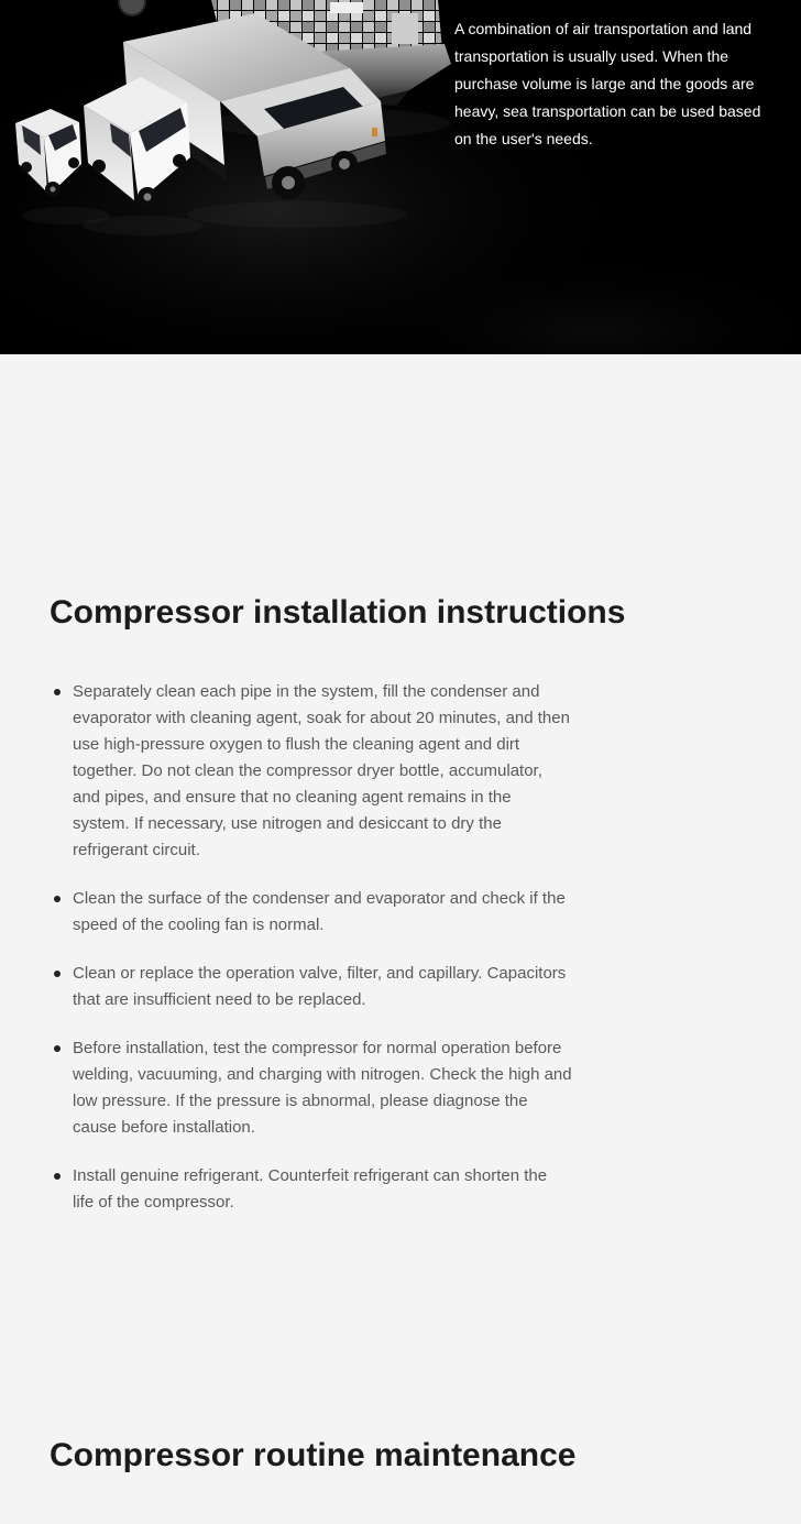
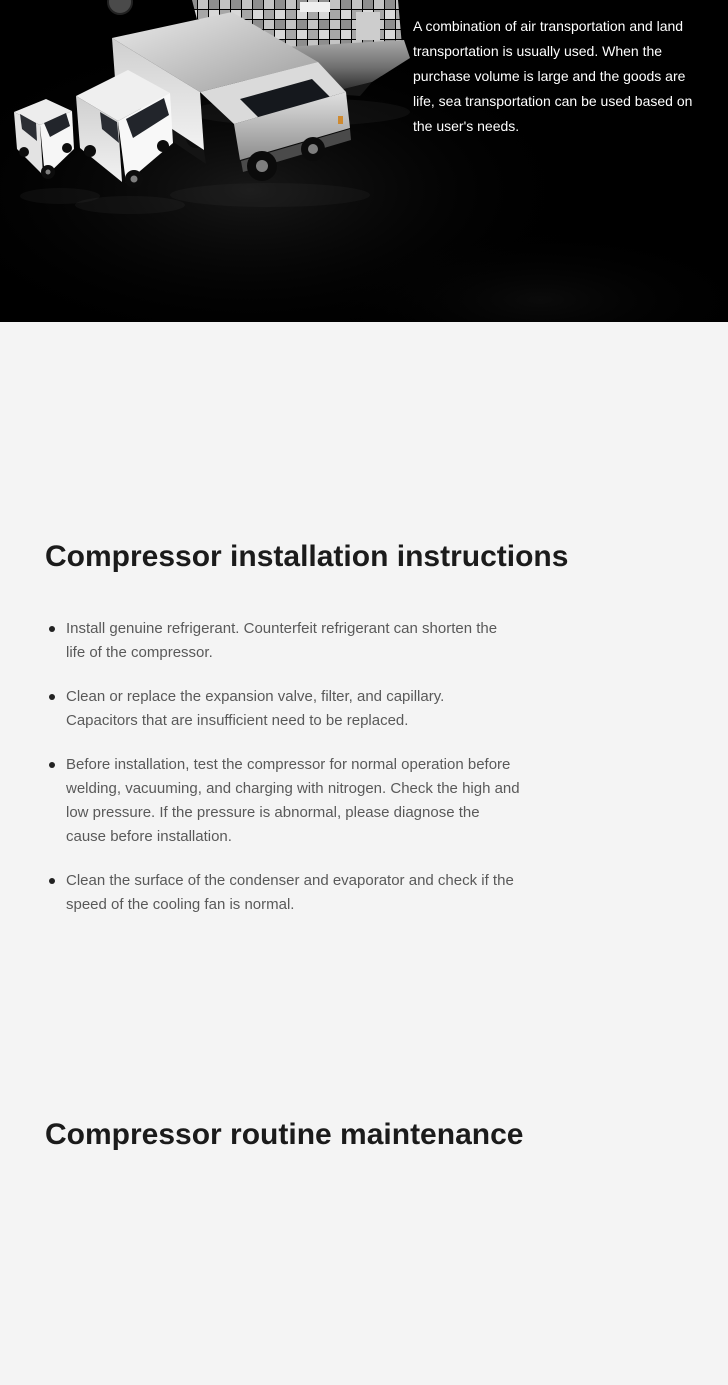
- A combination of air transportation and land transportation is usually used. When the purchase volume is large and the goods are heavy, sea transportation can be used based on the user's needs.
+ A combination of air transportation and land transportation is usually used. When the purchase volume is large and the goods are life, sea transportation can be used based on the user's needs.
  Compressor installation instructions
- Separately clean each pipe in the system, fill the condenser and evaporator with cleaning agent, soak for about 20 minutes, and then use high-pressure oxygen to flush the cleaning agent and dirt together. Do not clean the compressor dryer bottle, accumulator, and pipes, and ensure that no cleaning agent remains in the system. If necessary, use nitrogen and desiccant to dry the refrigerant circuit.
- Clean the surface of the condenser and evaporator and check if the speed of the cooling fan is normal.
+ Install genuine refrigerant. Counterfeit refrigerant can shorten the life of the compressor.
- Clean or replace the operation valve, filter, and capillary. Capacitors that are insufficient need to be replaced.
+ Clean or replace the expansion valve, filter, and capillary. Capacitors that are insufficient need to be replaced.
  Before installation, test the compressor for normal operation before welding, vacuuming, and charging with nitrogen. Check the high and low pressure. If the pressure is abnormal, please diagnose the cause before installation.
- Install genuine refrigerant. Counterfeit refrigerant can shorten the life of the compressor.
+ Clean the surface of the condenser and evaporator and check if the speed of the cooling fan is normal.
  Compressor routine maintenance
